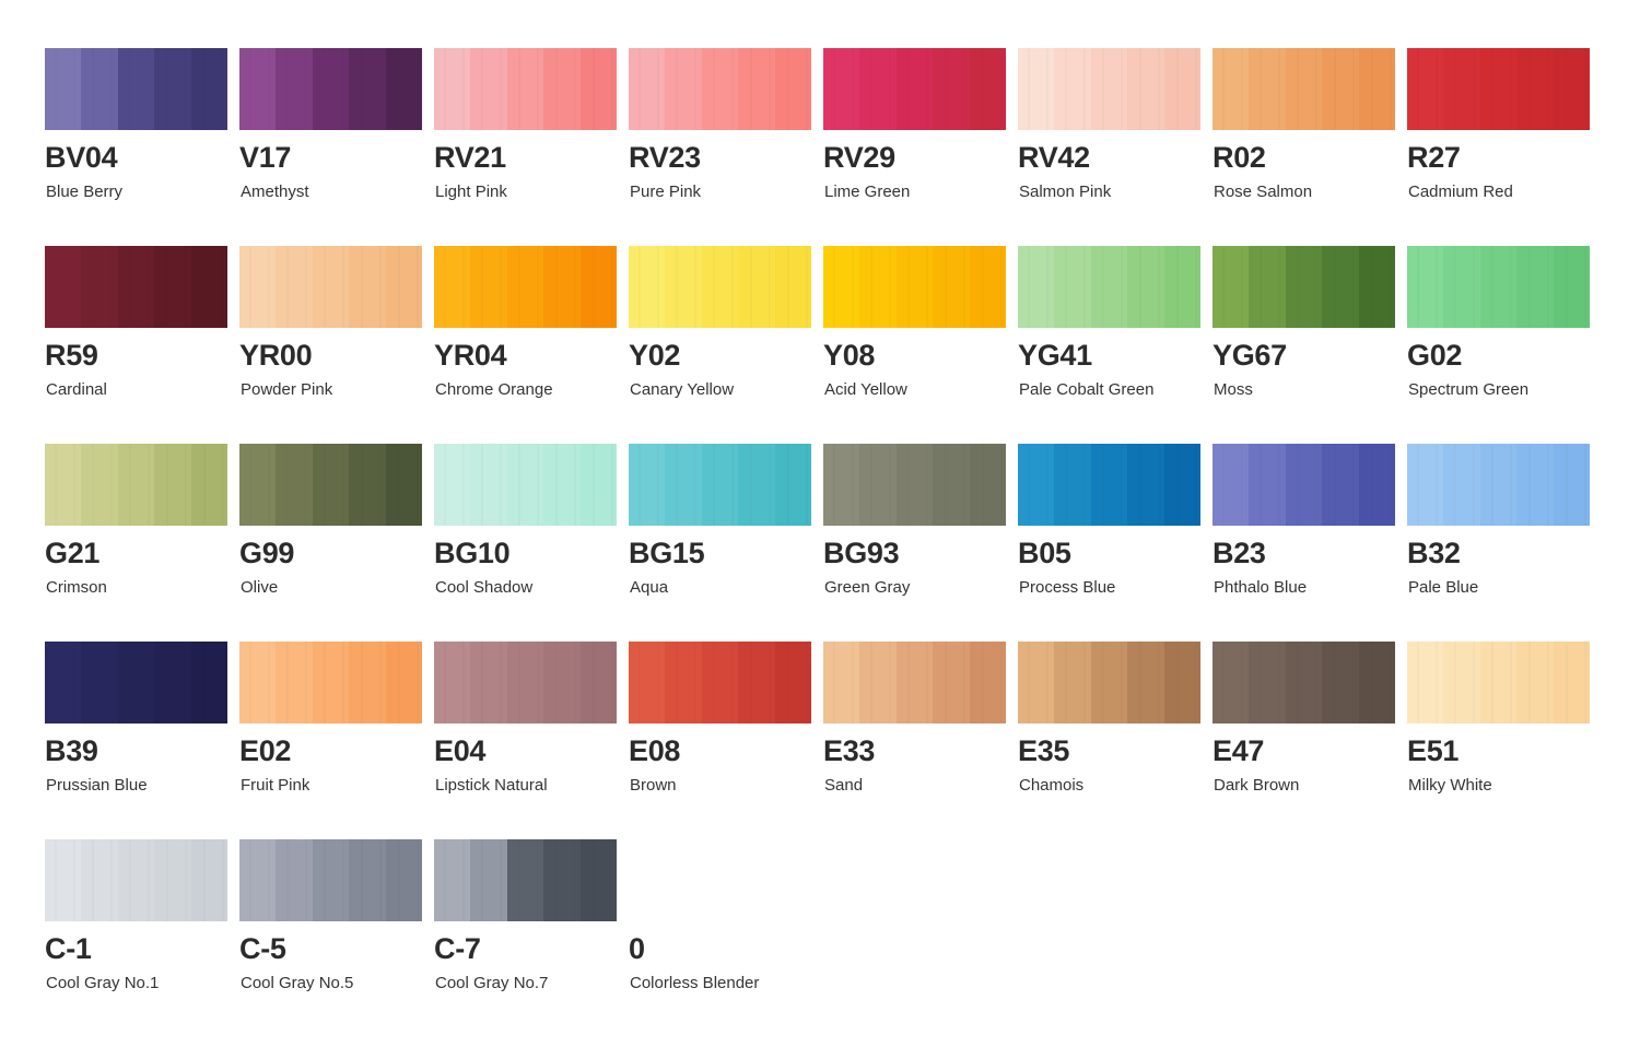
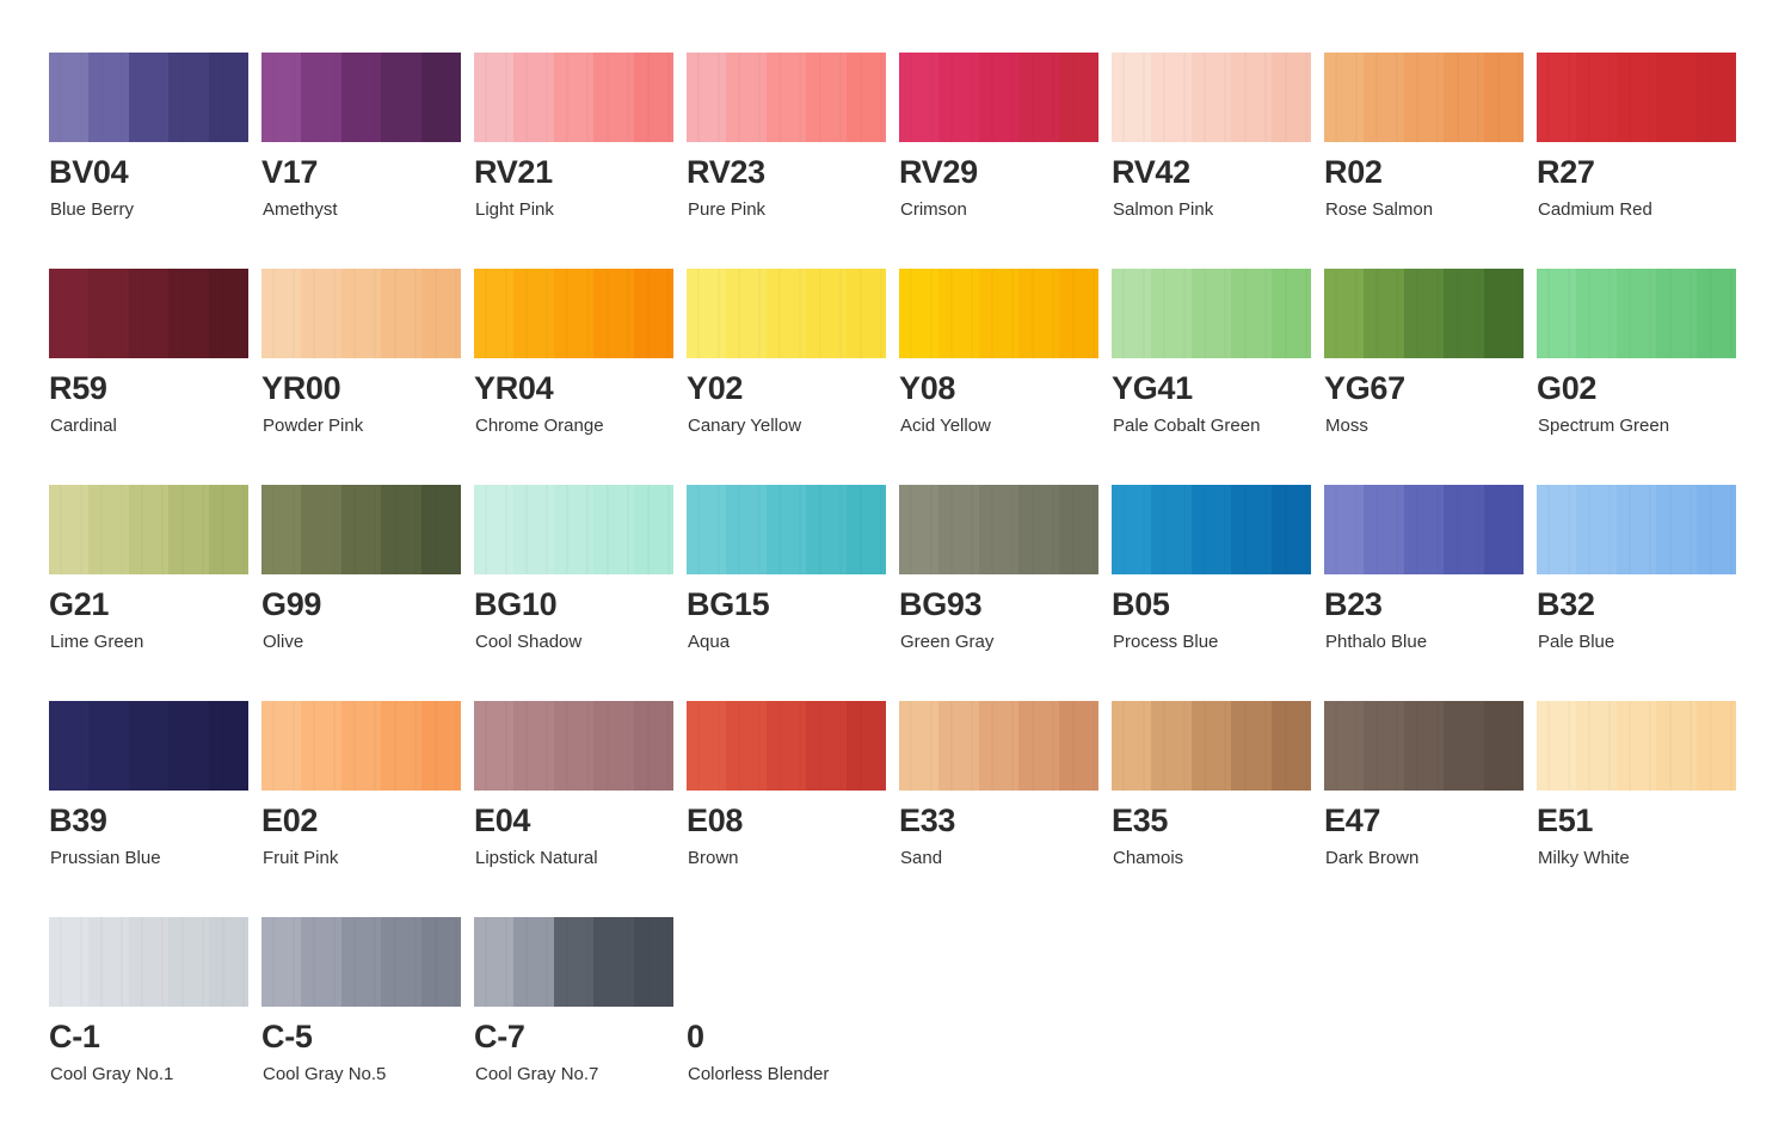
  BV04
  Blue Berry
  V17
  Amethyst
  RV21
  Light Pink
  RV23
  Pure Pink
  RV29
- Lime Green
+ Crimson
  RV42
  Salmon Pink
  R02
  Rose Salmon
  R27
  Cadmium Red
  R59
  Cardinal
  YR00
  Powder Pink
  YR04
  Chrome Orange
  Y02
  Canary Yellow
  Y08
  Acid Yellow
  YG41
  Pale Cobalt Green
  YG67
  Moss
  G02
  Spectrum Green
  G21
- Crimson
+ Lime Green
  G99
  Olive
  BG10
  Cool Shadow
  BG15
  Aqua
  BG93
  Green Gray
  B05
  Process Blue
  B23
  Phthalo Blue
  B32
  Pale Blue
  B39
  Prussian Blue
  E02
  Fruit Pink
  E04
  Lipstick Natural
  E08
  Brown
  E33
  Sand
  E35
  Chamois
  E47
  Dark Brown
  E51
  Milky White
  C-1
  Cool Gray No.1
  C-5
  Cool Gray No.5
  C-7
  Cool Gray No.7
  0
  Colorless Blender
